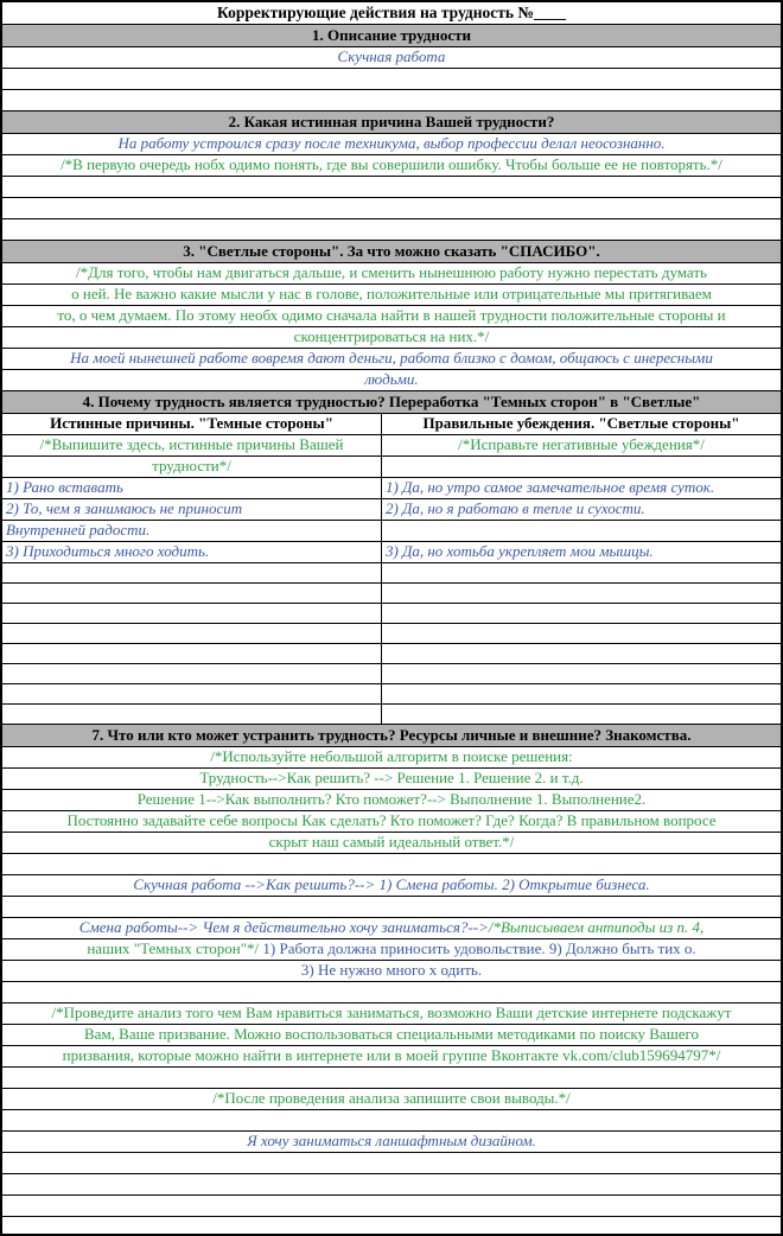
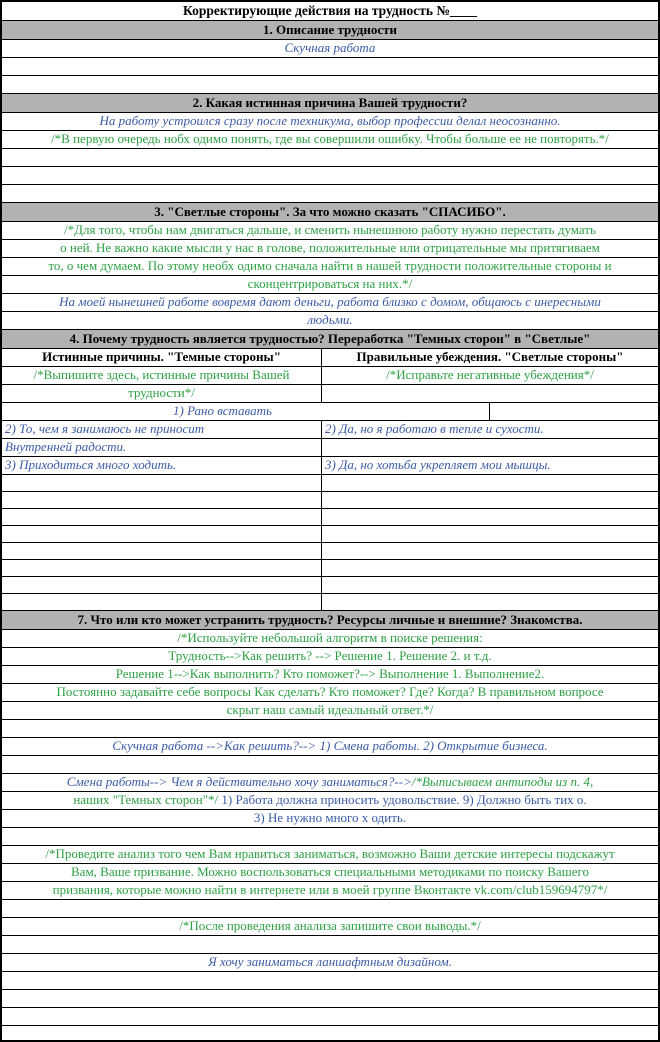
  Корректирующие действия на трудность №____
  1. Описание трудности
  Скучная работа
  2. Какая истинная причина Вашей трудности?
  На работу устроился сразу после техникума, выбор профессии делал неосознанно.
  /*В первую очередь нобх одимо понять, где вы совершили ошибку. Чтобы больше ее не повторять.*/
  3. "Светлые стороны". За что можно сказать "СПАСИБО".
  /*Для того, чтобы нам двигаться дальше, и сменить нынешнюю работу нужно перестать думать
  о ней. Не важно какие мысли у нас в голове, положительные или отрицательные мы притягиваем
  то, о чем думаем. По этому необх одимо сначала найти в нашей трудности положительные стороны и
  сконцентрироваться на них.*/
  На моей нынешней работе вовремя дают деньги, работа близко с домом, общаюсь с инересными
  людьми.
  4. Почему трудность является трудностью? Переработка "Темных сторон" в "Светлые"
  Истинные причины. "Темные стороны"
  Правильные убеждения. "Светлые стороны"
  /*Выпишите здесь, истинные причины Вашей
  /*Исправьте негативные убеждения*/
  трудности*/
  1) Рано вставать
- 1) Да, но утро самое замечательное время суток.
  2) То, чем я занимаюсь не приносит
  2) Да, но я работаю в тепле и сухости.
  Внутренней радости.
  3) Приходиться много ходить.
  3) Да, но хотьба укрепляет мои мышцы.
  7. Что или кто может устранить трудность? Ресурсы личные и внешние? Знакомства.
  /*Используйте небольшой алгоритм в поиске решения:
  Трудность-->Как решить? --> Решение 1. Решение 2. и т.д.
  Решение 1-->Как выполнить? Кто поможет?--> Выполнение 1. Выполнение2.
  Постоянно задавайте себе вопросы Как сделать? Кто поможет? Где? Когда? В правильном вопросе
  скрыт наш самый идеальный ответ.*/
  Скучная работа -->Как решить?--> 1) Смена работы. 2) Открытие бизнеса.
  Смена работы--> Чем я действительно хочу заниматься?-->
  /*Выписываем антиподы из п. 4,
  наших "Темных сторон"*/
  1) Работа должна приносить удовольствие. 9) Должно быть тих о.
  3) Не нужно много х одить.
- /*Проведите анализ того чем Вам нравиться заниматься, возможно Ваши детские интернете подскажут
+ /*Проведите анализ того чем Вам нравиться заниматься, возможно Ваши детские интересы подскажут
  Вам, Ваше призвание. Можно воспользоваться специальными методиками по поиску Вашего
  призвания, которые можно найти в интернете или в моей группе Вконтакте vk.com/club159694797*/
  /*После проведения анализа запишите свои выводы.*/
  Я хочу заниматься ланшафтным дизайном.
